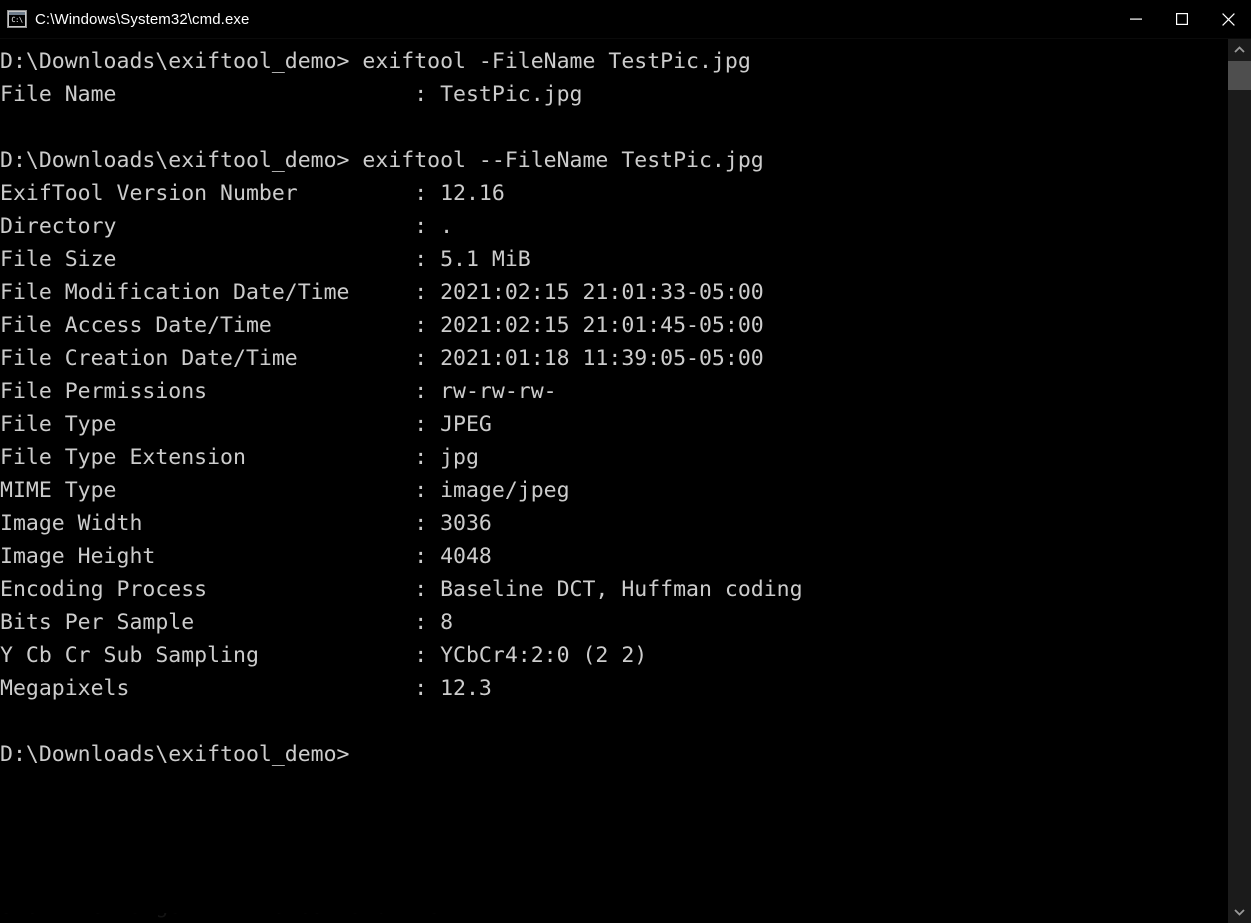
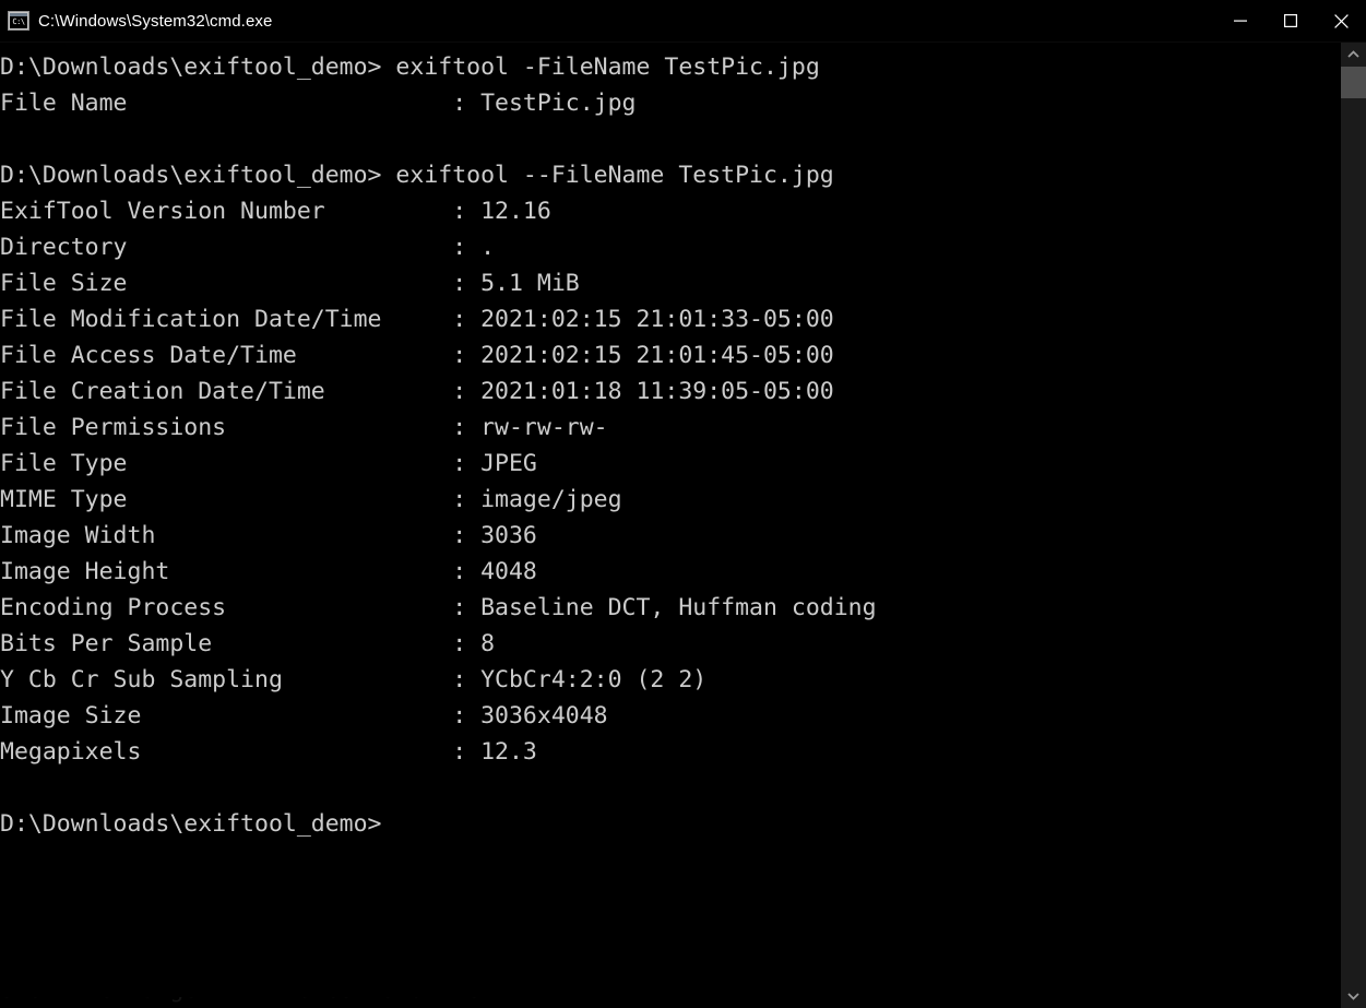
  C:\Windows\System32\cmd.exe
  D:\Downloads\exiftool_demo> exiftool -FileName TestPic.jpg
  File Name : TestPic.jpg
  D:\Downloads\exiftool_demo> exiftool --FileName TestPic.jpg
  ExifTool Version Number : 12.16
  Directory : .
  File Size : 5.1 MiB
  File Modification Date/Time : 2021:02:15 21:01:33-05:00
  File Access Date/Time : 2021:02:15 21:01:45-05:00
  File Creation Date/Time : 2021:01:18 11:39:05-05:00
  File Permissions : rw-rw-rw-
  File Type : JPEG
- File Type Extension : jpg
  MIME Type : image/jpeg
  Image Width : 3036
  Image Height : 4048
  Encoding Process : Baseline DCT, Huffman coding
  Bits Per Sample : 8
  Y Cb Cr Sub Sampling : YCbCr4:2:0 (2 2)
+ Image Size : 3036x4048
  Megapixels : 12.3
  D:\Downloads\exiftool_demo>
